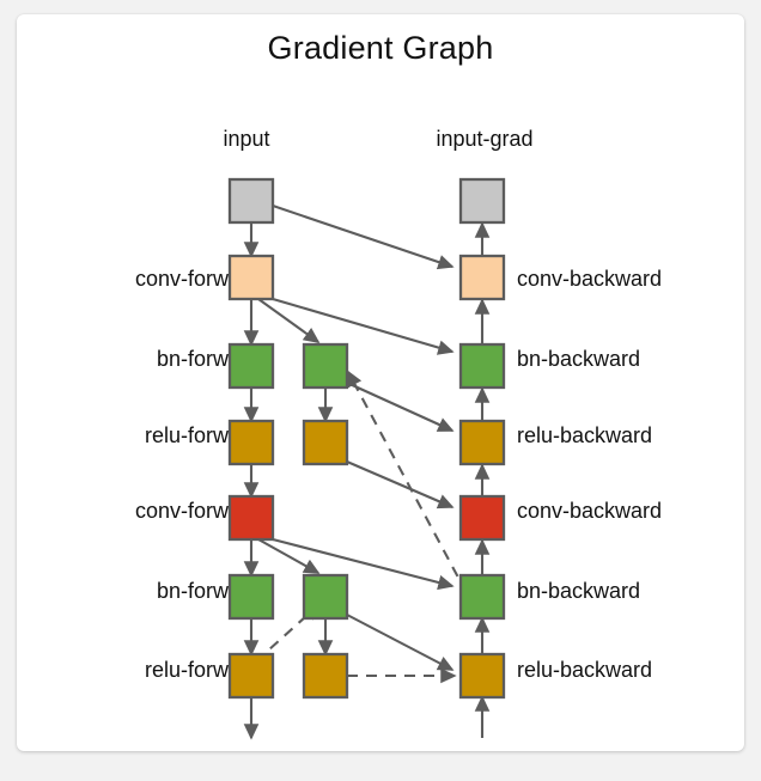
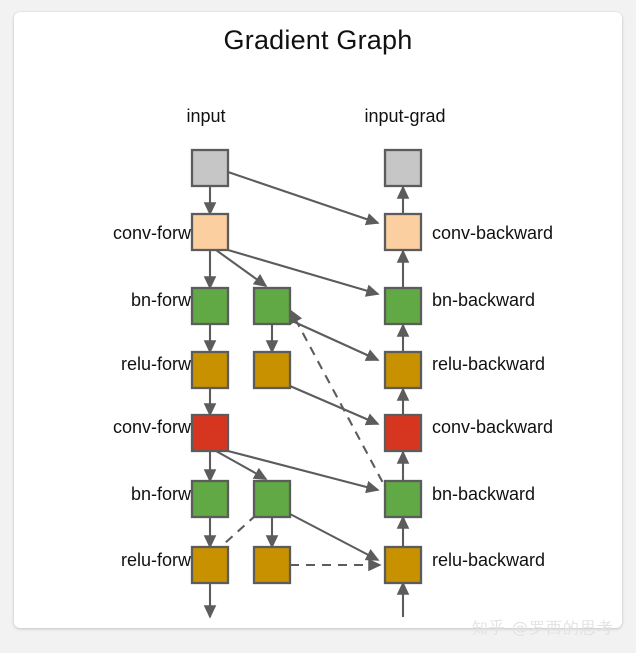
  Gradient Graph
  input
  input-grad
  conv-forw
  bn-forw
  relu-forw
  conv-forw
  bn-forw
  relu-forw
  conv-backward
  bn-backward
  relu-backward
  conv-backward
  bn-backward
  relu-backward
+ 知乎 @罗西的思考
